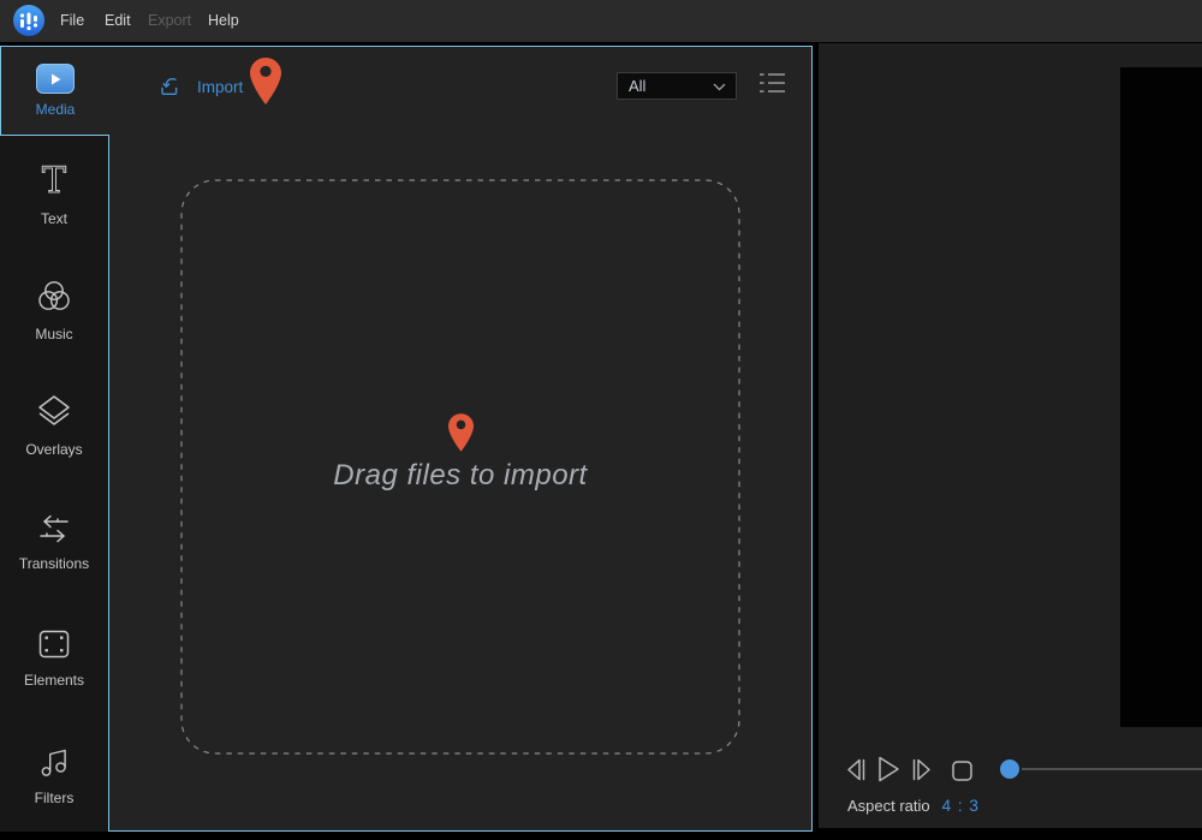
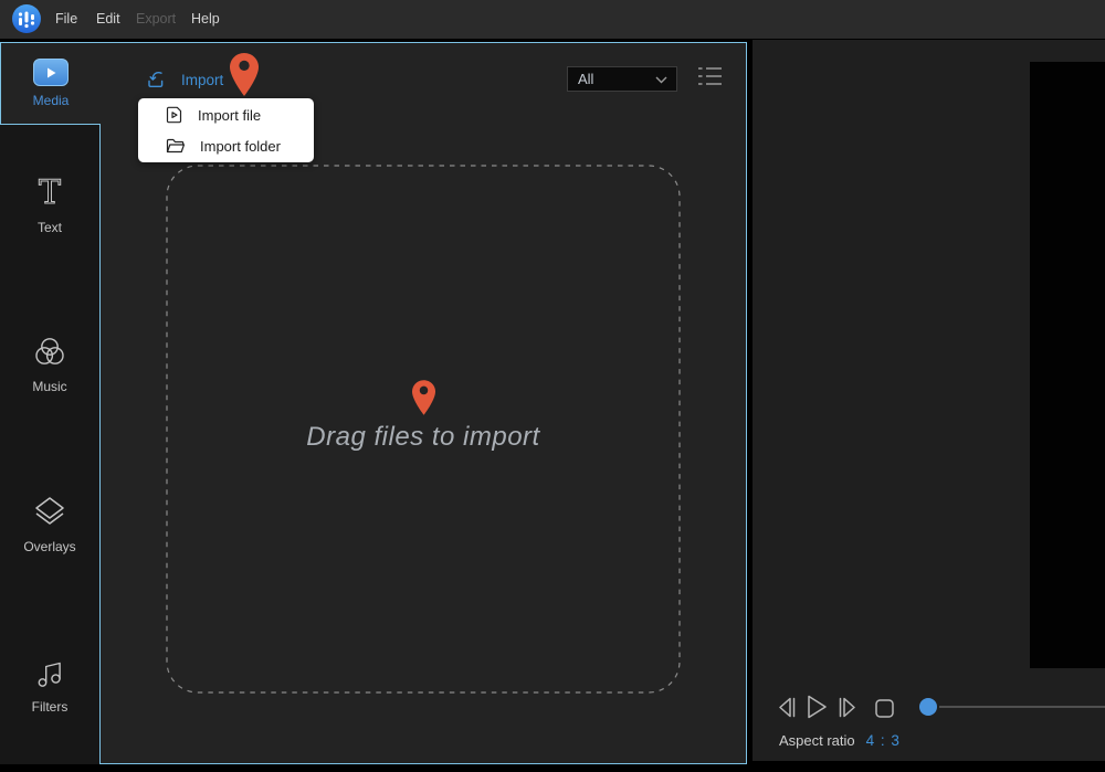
  File
  Edit
  Export
  Help
  Media
  T
  Text
  Music
  Overlays
- Transitions
- Elements
  Filters
  Import
  All
+ Import file
+ Import folder
  Drag files to import
  Aspect ratio
  4 : 3
